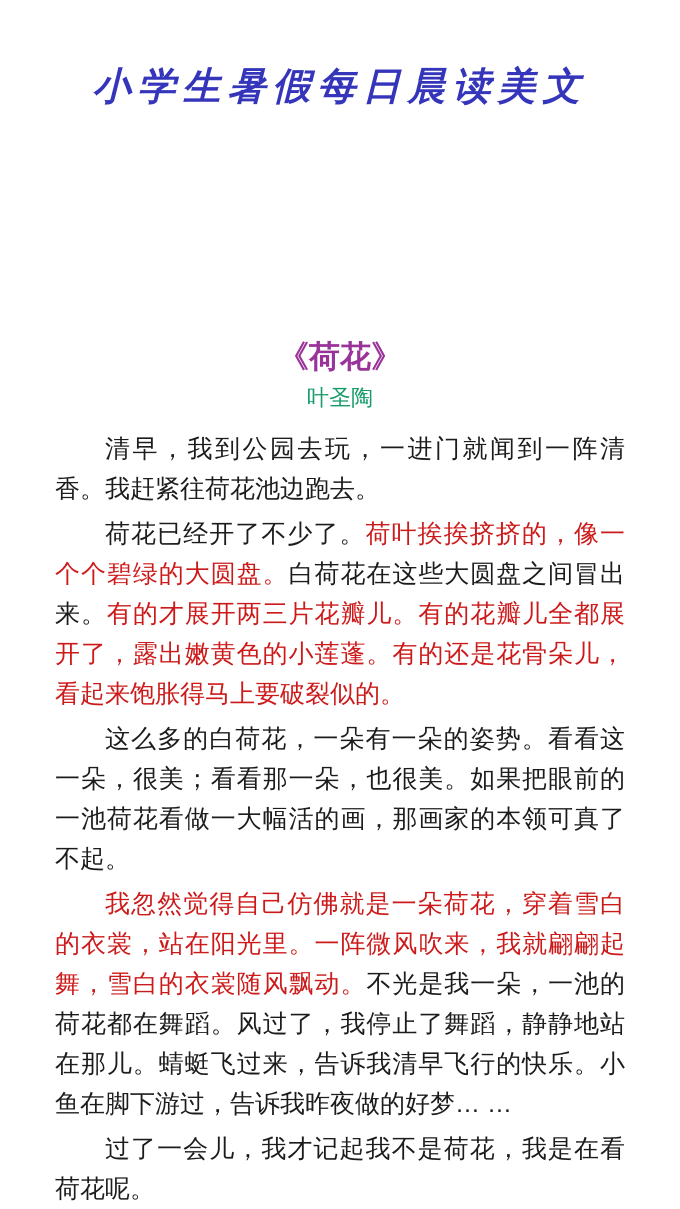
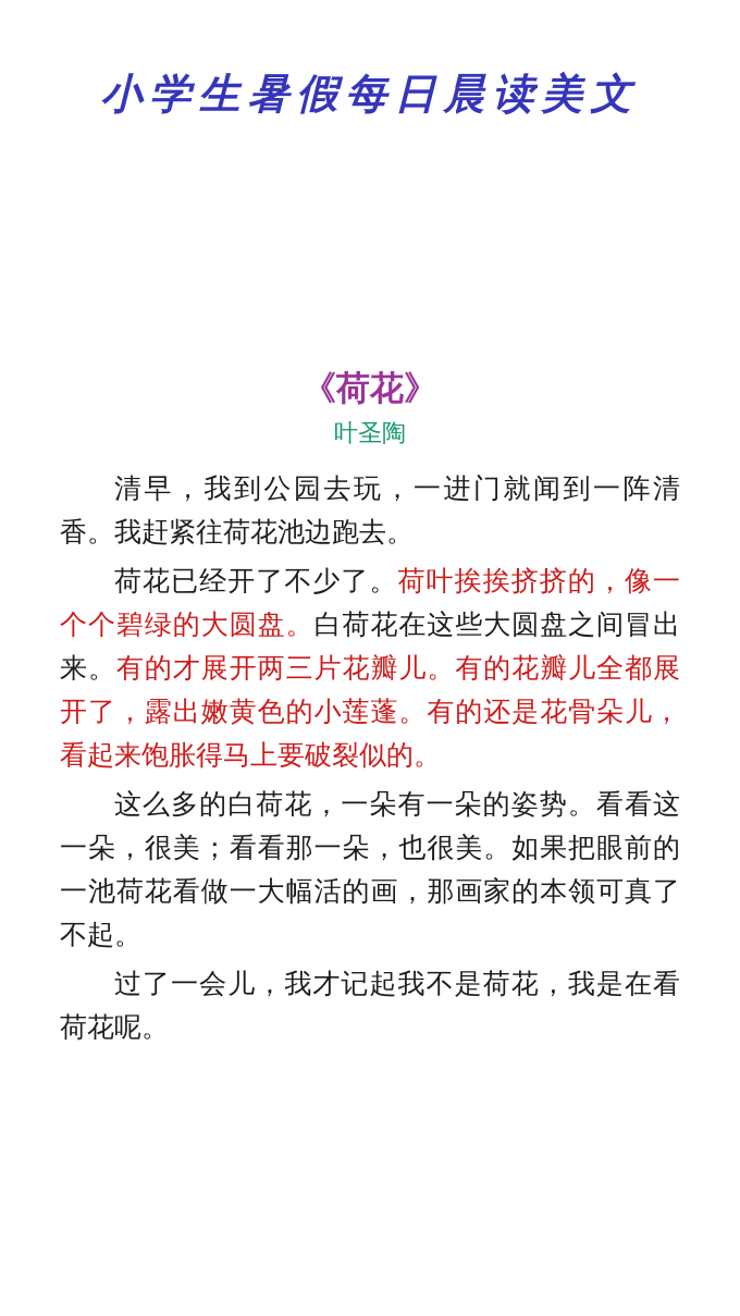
  小学生暑假每日晨读美文
  《荷花》
  叶圣陶
  清早，我到公园去玩，一进门就闻到一阵清香。我赶紧往荷花池边跑去。
  荷花已经开了不少了。荷叶挨挨挤挤的，像一个个碧绿的大圆盘。白荷花在这些大圆盘之间冒出来。有的才展开两三片花瓣儿。有的花瓣儿全都展开了，露出嫩黄色的小莲蓬。有的还是花骨朵儿，看起来饱胀得马上要破裂似的。
  这么多的白荷花，一朵有一朵的姿势。看看这一朵，很美；看看那一朵，也很美。如果把眼前的一池荷花看做一大幅活的画，那画家的本领可真了不起。
- 我忽然觉得自己仿佛就是一朵荷花，穿着雪白的衣裳，站在阳光里。一阵微风吹来，我就翩翩起舞，雪白的衣裳随风飘动。不光是我一朵，一池的荷花都在舞蹈。风过了，我停止了舞蹈，静静地站在那儿。蜻蜓飞过来，告诉我清早飞行的快乐。小鱼在脚下游过，告诉我昨夜做的好梦… …
  过了一会儿，我才记起我不是荷花，我是在看荷花呢。
